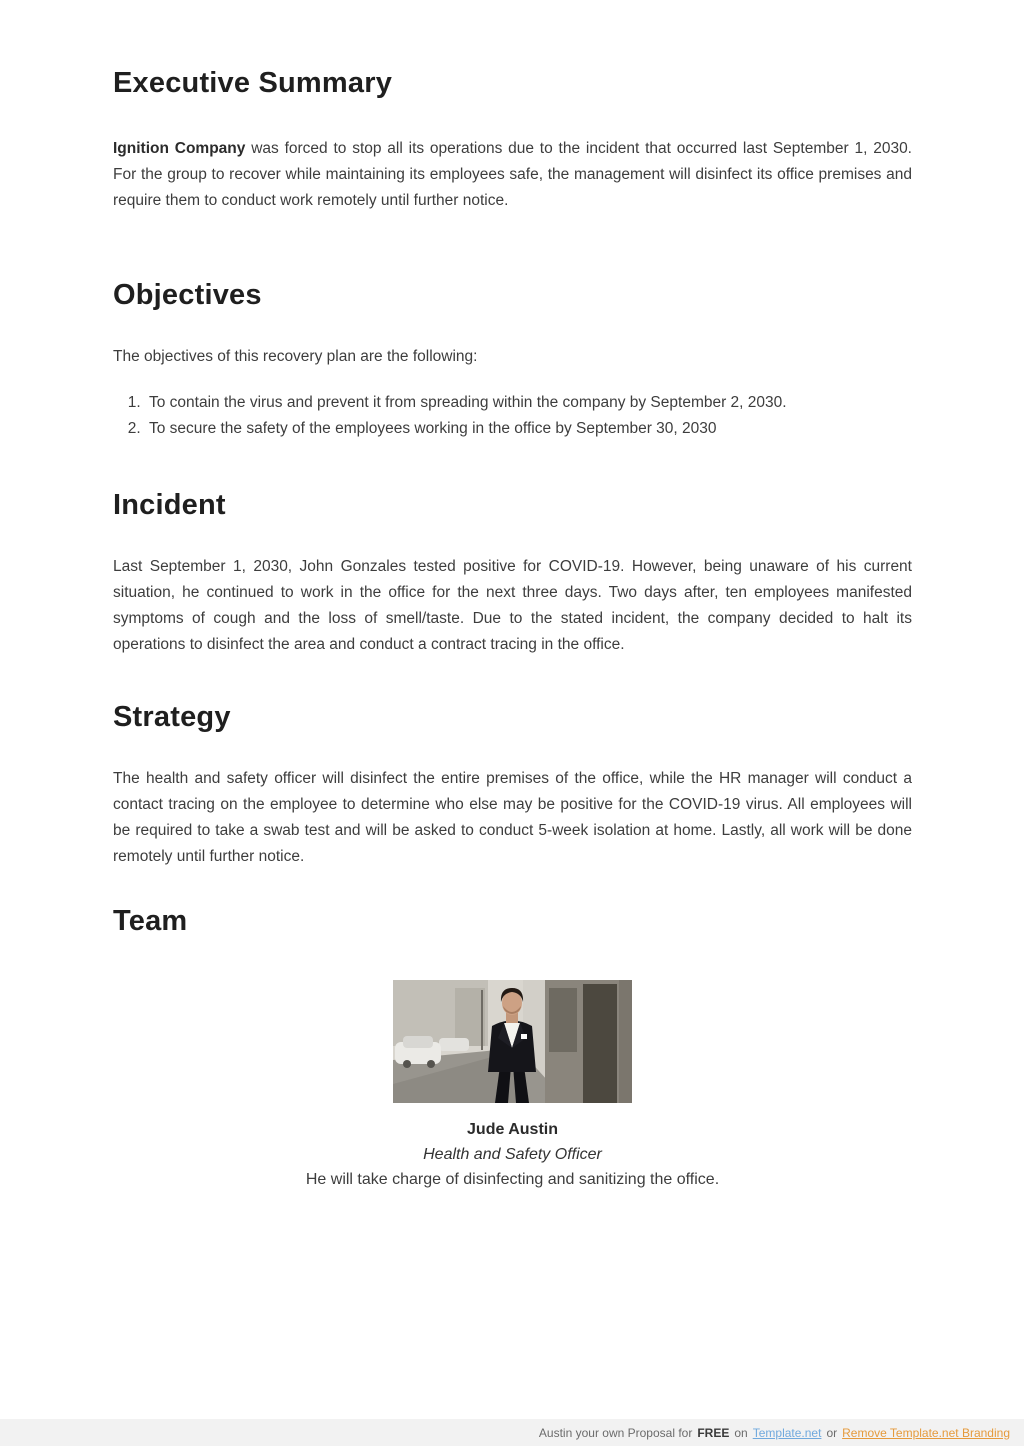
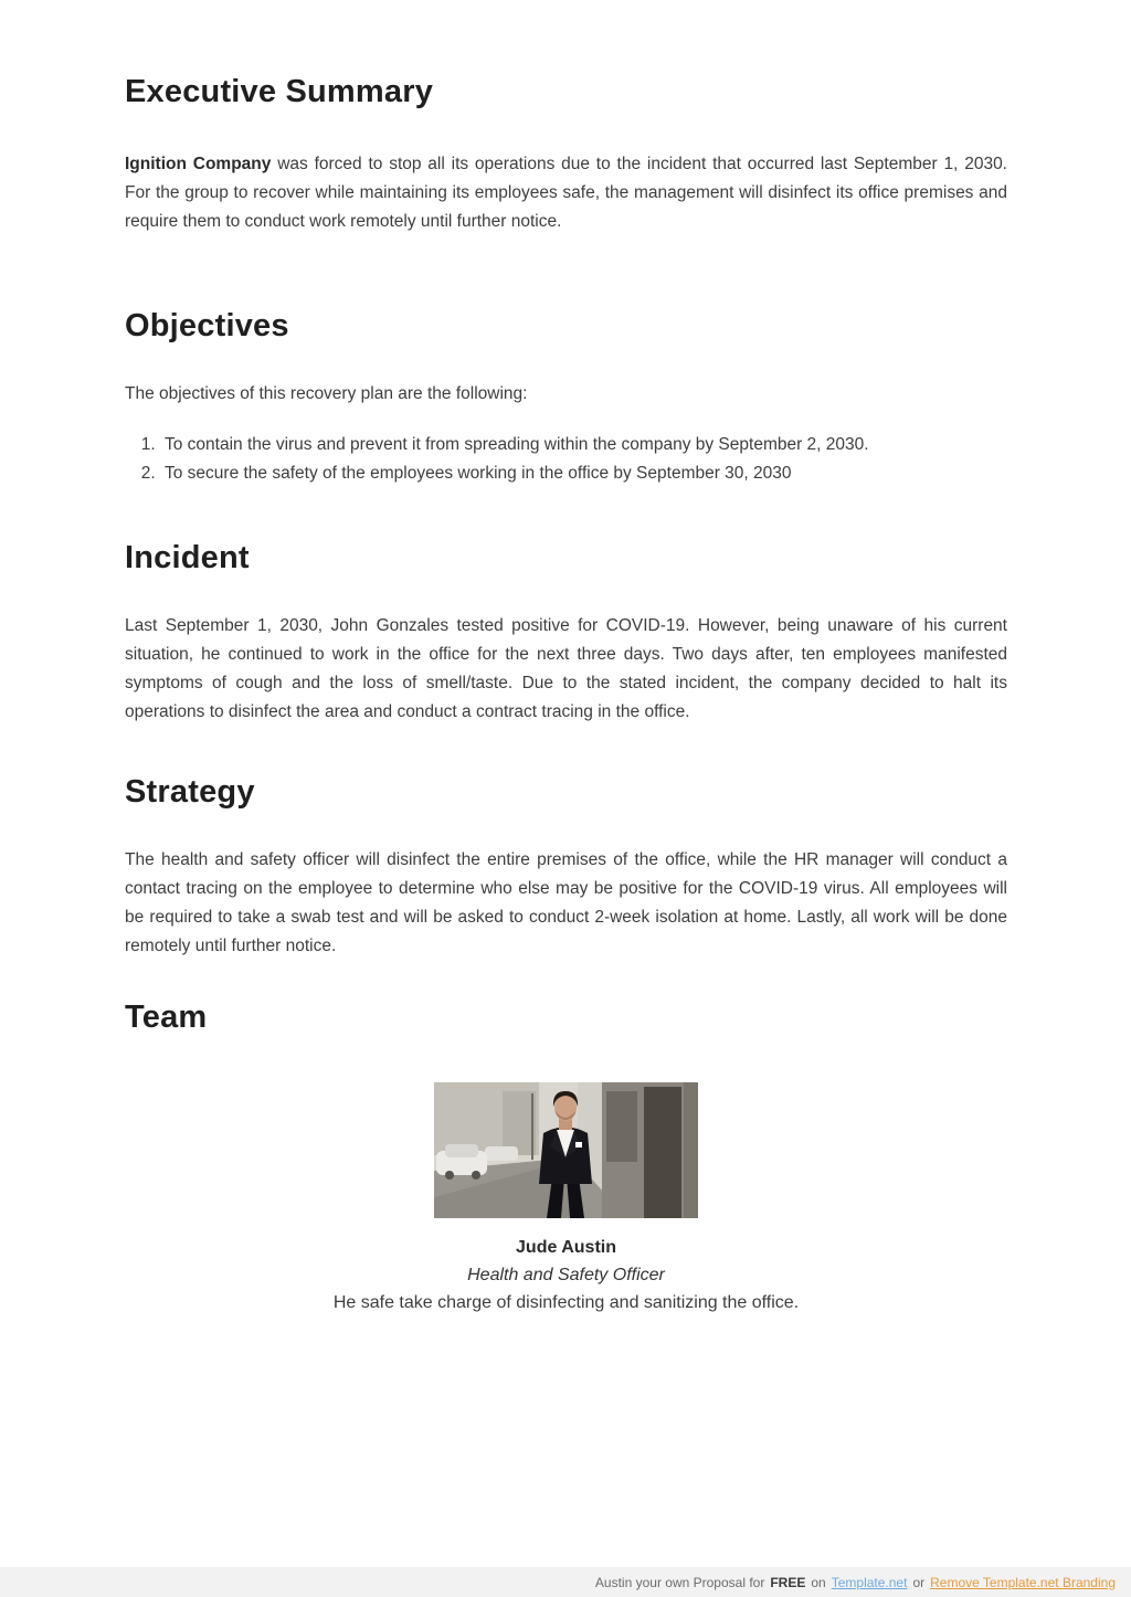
  Executive Summary
  Ignition Company was forced to stop all its operations due to the incident that occurred last September 1, 2030. For the group to recover while maintaining its employees safe, the management will disinfect its office premises and require them to conduct work remotely until further notice.
  Objectives
  The objectives of this recovery plan are the following:
  To contain the virus and prevent it from spreading within the company by September 2, 2030.
  To secure the safety of the employees working in the office by September 30, 2030
  Incident
  Last September 1, 2030, John Gonzales tested positive for COVID-19. However, being unaware of his current situation, he continued to work in the office for the next three days. Two days after, ten employees manifested symptoms of cough and the loss of smell/taste. Due to the stated incident, the company decided to halt its operations to disinfect the area and conduct a contract tracing in the office.
  Strategy
- The health and safety officer will disinfect the entire premises of the office, while the HR manager will conduct a contact tracing on the employee to determine who else may be positive for the COVID-19 virus. All employees will be required to take a swab test and will be asked to conduct 5-week isolation at home. Lastly, all work will be done remotely until further notice.
+ The health and safety officer will disinfect the entire premises of the office, while the HR manager will conduct a contact tracing on the employee to determine who else may be positive for the COVID-19 virus. All employees will be required to take a swab test and will be asked to conduct 2-week isolation at home. Lastly, all work will be done remotely until further notice.
  Team
  Jude Austin
  Health and Safety Officer
- He will take charge of disinfecting and sanitizing the office.
+ He safe take charge of disinfecting and sanitizing the office.
  Austin your own Proposal for
  FREE
  on
  Template.net
  or
  Remove Template.net Branding
